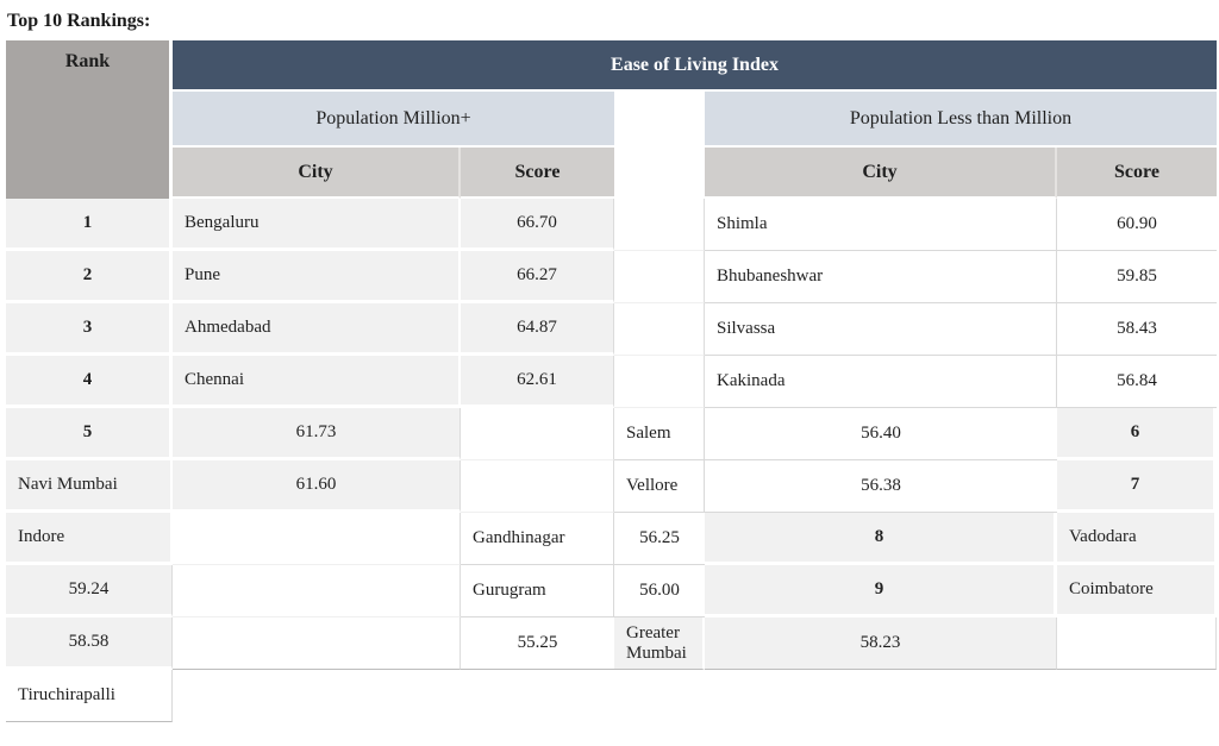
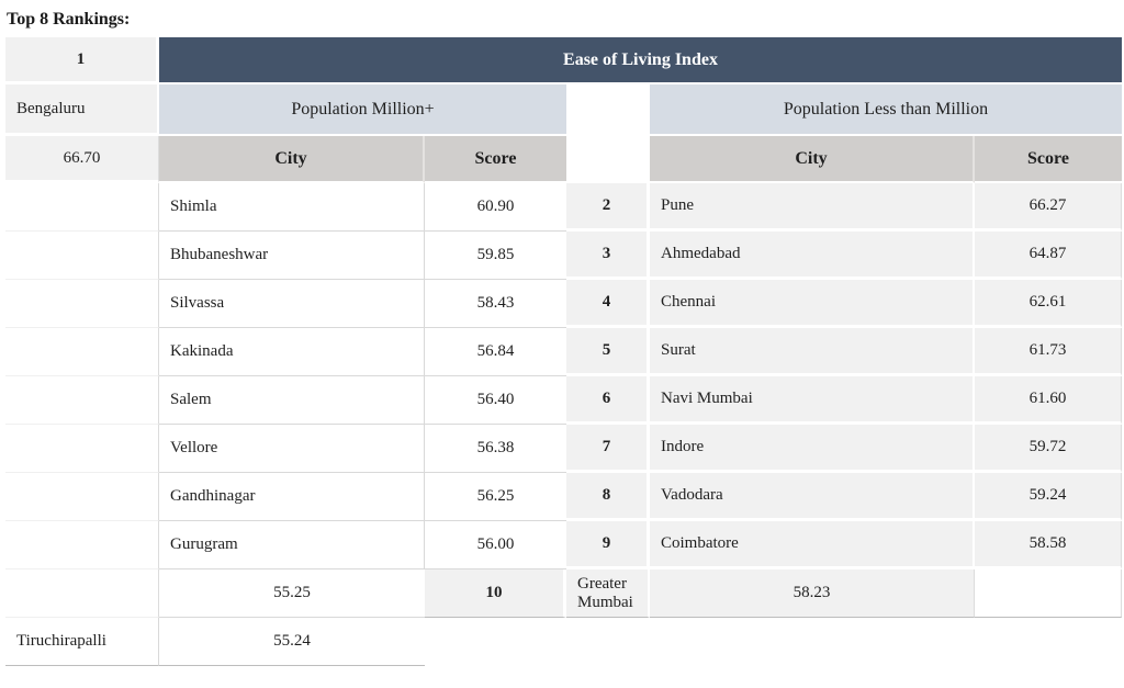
- Top 10 Rankings:
+ Top 8 Rankings:
- Rank
  Ease of Living Index
  Population Million+
  Population Less than Million
  City
  Score
  City
  Score
  1
  Bengaluru
  66.70
  Shimla
  60.90
  2
  Pune
  66.27
  Bhubaneshwar
  59.85
  3
  Ahmedabad
  64.87
  Silvassa
  58.43
  4
  Chennai
  62.61
  Kakinada
  56.84
  5
+ Surat
  61.73
  Salem
  56.40
  6
  Navi Mumbai
  61.60
  Vellore
  56.38
  7
  Indore
+ 59.72
  Gandhinagar
  56.25
  8
  Vadodara
  59.24
  Gurugram
  56.00
  9
  Coimbatore
  58.58
  55.25
+ 10
  Greater Mumbai
  58.23
  Tiruchirapalli
+ 55.24
